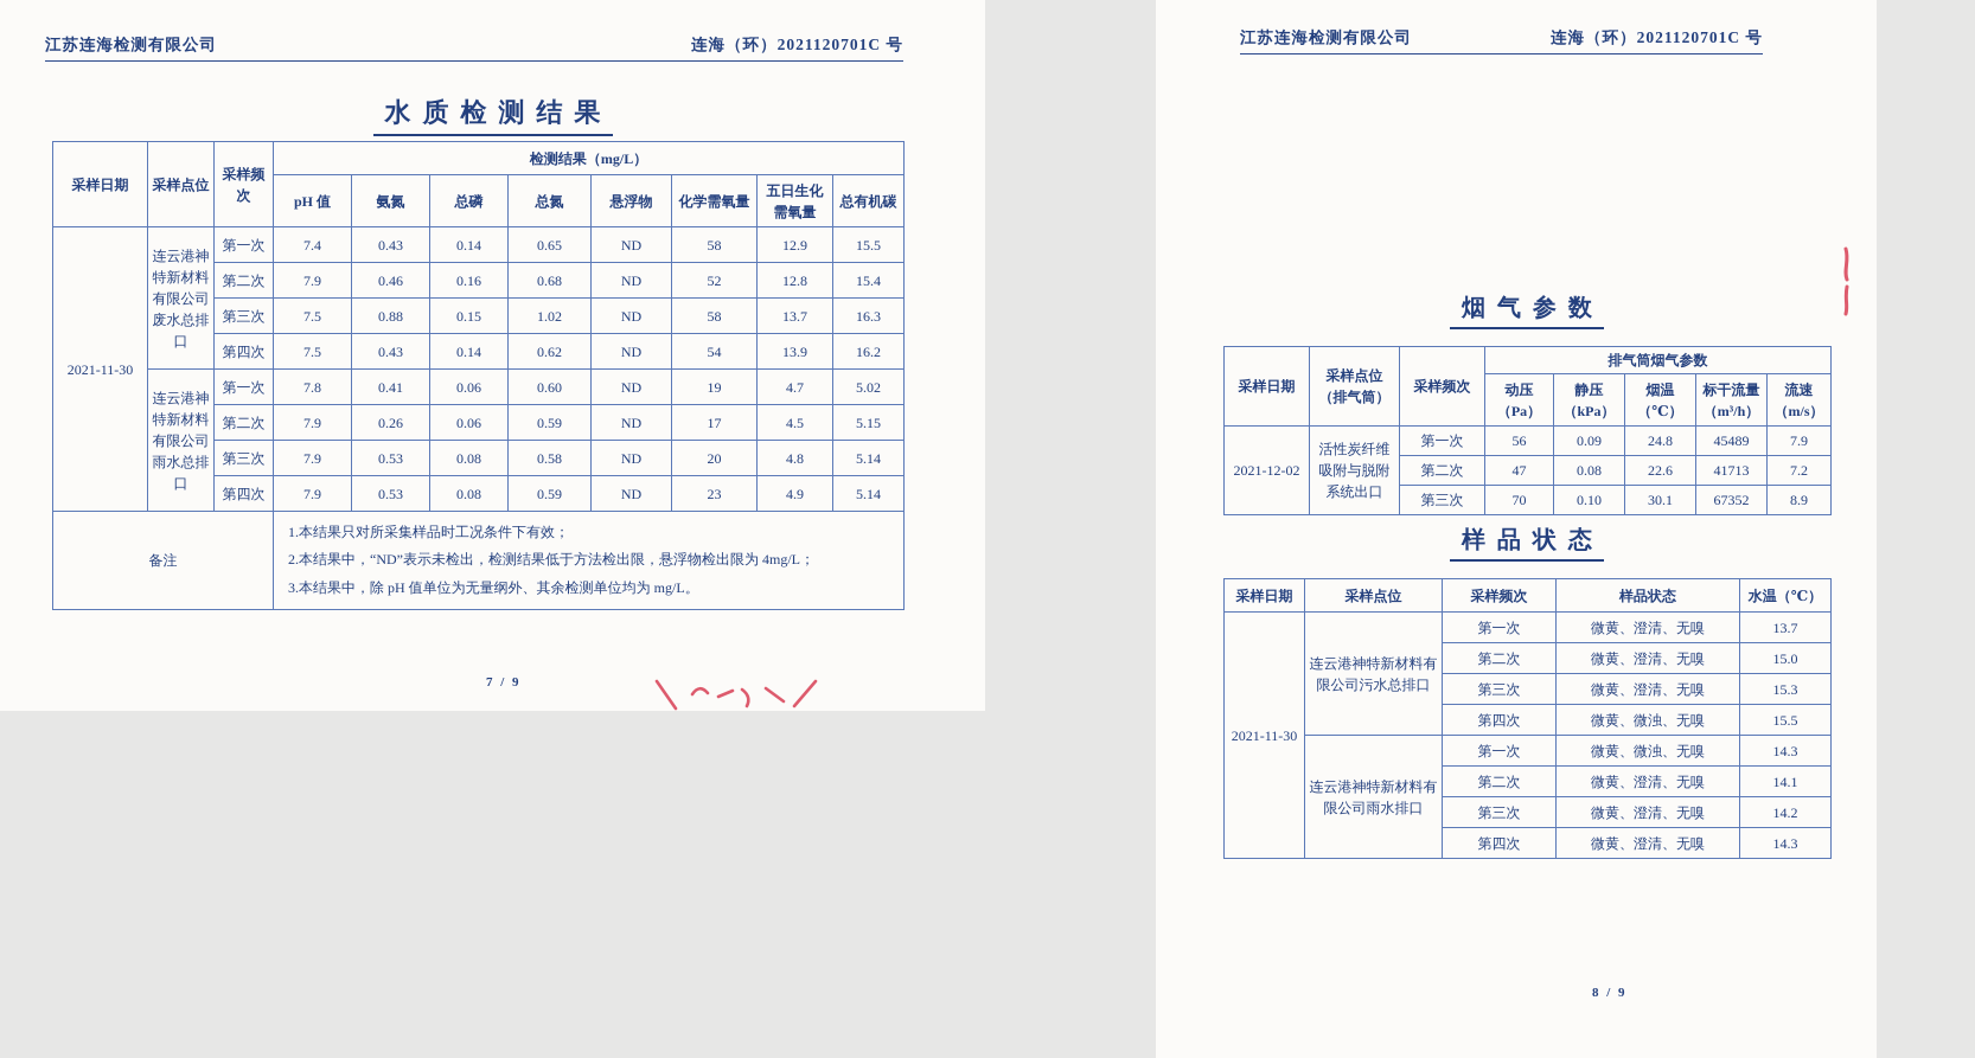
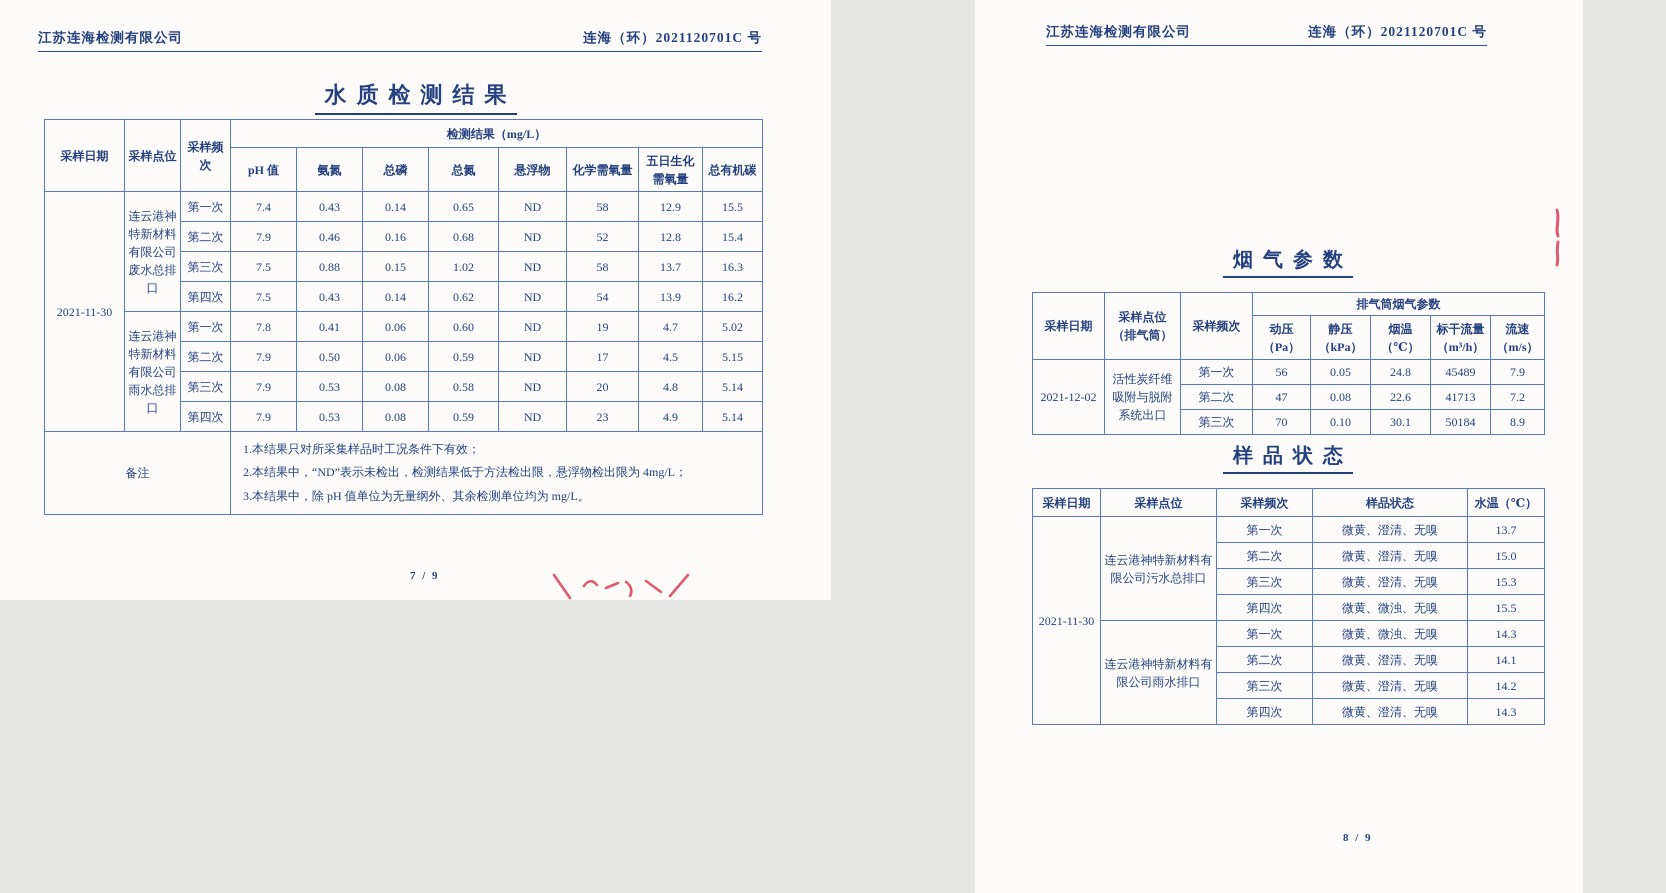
  江苏连海检测有限公司
  连海（环）2021120701C 号
  水质检测结果
  采样日期	采样点位	采样频次	检测结果（mg/L）
  pH 值	氨氮	总磷	总氮	悬浮物	化学需氧量	五日生化需氧量	总有机碳
  2021-11-30	连云港神特新材料有限公司废水总排口	第一次	7.4	0.43	0.14	0.65	ND	58	12.9	15.5
  第二次	7.9	0.46	0.16	0.68	ND	52	12.8	15.4
  第三次	7.5	0.88	0.15	1.02	ND	58	13.7	16.3
  第四次	7.5	0.43	0.14	0.62	ND	54	13.9	16.2
  连云港神特新材料有限公司雨水总排口	第一次	7.8	0.41	0.06	0.60	ND	19	4.7	5.02
- 第二次	7.9	0.26	0.06	0.59	ND	17	4.5	5.15
+ 第二次	7.9	0.50	0.06	0.59	ND	17	4.5	5.15
  第三次	7.9	0.53	0.08	0.58	ND	20	4.8	5.14
  第四次	7.9	0.53	0.08	0.59	ND	23	4.9	5.14
  备注	1.本结果只对所采集样品时工况条件下有效； 2.本结果中，“ND”表示未检出，检测结果低于方法检出限，悬浮物检出限为 4mg/L； 3.本结果中，除 pH 值单位为无量纲外、其余检测单位均为 mg/L。
  7 / 9
  江苏连海检测有限公司
  连海（环）2021120701C 号
  烟气参数
  采样日期	采样点位 （排气筒）	采样频次	排气筒烟气参数
  动压 （Pa）	静压 （kPa）	烟温（℃）	标干流量 （m³/h）	流速 （m/s）
- 2021-12-02	活性炭纤维吸附与脱附系统出口	第一次	56	0.09	24.8	45489	7.9
+ 2021-12-02	活性炭纤维吸附与脱附系统出口	第一次	56	0.05	24.8	45489	7.9
  第二次	47	0.08	22.6	41713	7.2
- 第三次	70	0.10	30.1	67352	8.9
+ 第三次	70	0.10	30.1	50184	8.9
  样品状态
  采样日期	采样点位	采样频次	样品状态	水温（℃）
  2021-11-30	连云港神特新材料有限公司污水总排口	第一次	微黄、澄清、无嗅	13.7
  第二次	微黄、澄清、无嗅	15.0
  第三次	微黄、澄清、无嗅	15.3
  第四次	微黄、微浊、无嗅	15.5
  连云港神特新材料有限公司雨水排口	第一次	微黄、微浊、无嗅	14.3
  第二次	微黄、澄清、无嗅	14.1
  第三次	微黄、澄清、无嗅	14.2
  第四次	微黄、澄清、无嗅	14.3
  8 / 9
